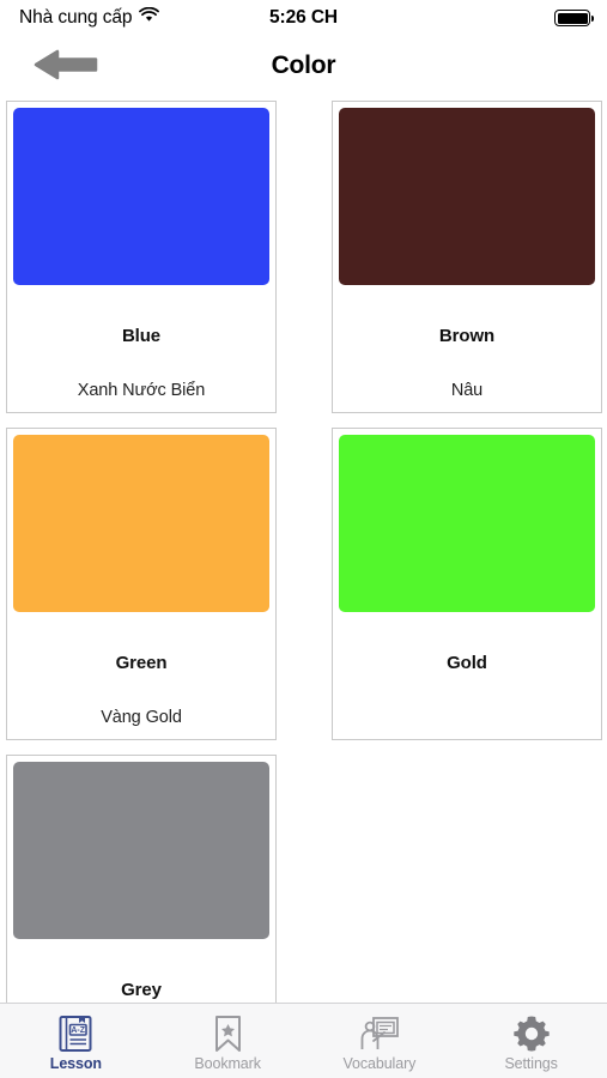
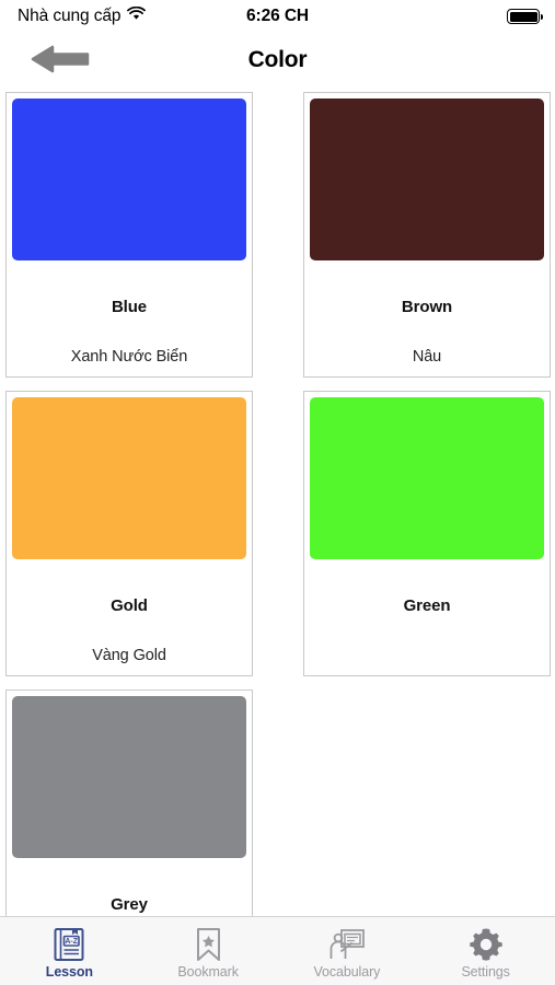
  Nhà cung cấp
- 5:26 CH
+ 6:26 CH
  Color
  Blue
  Xanh Nước Biển
  Brown
  Nâu
- Green
+ Gold
  Vàng Gold
- Gold
+ Green
  Grey
  Lesson
  Bookmark
  Vocabulary
  Settings
